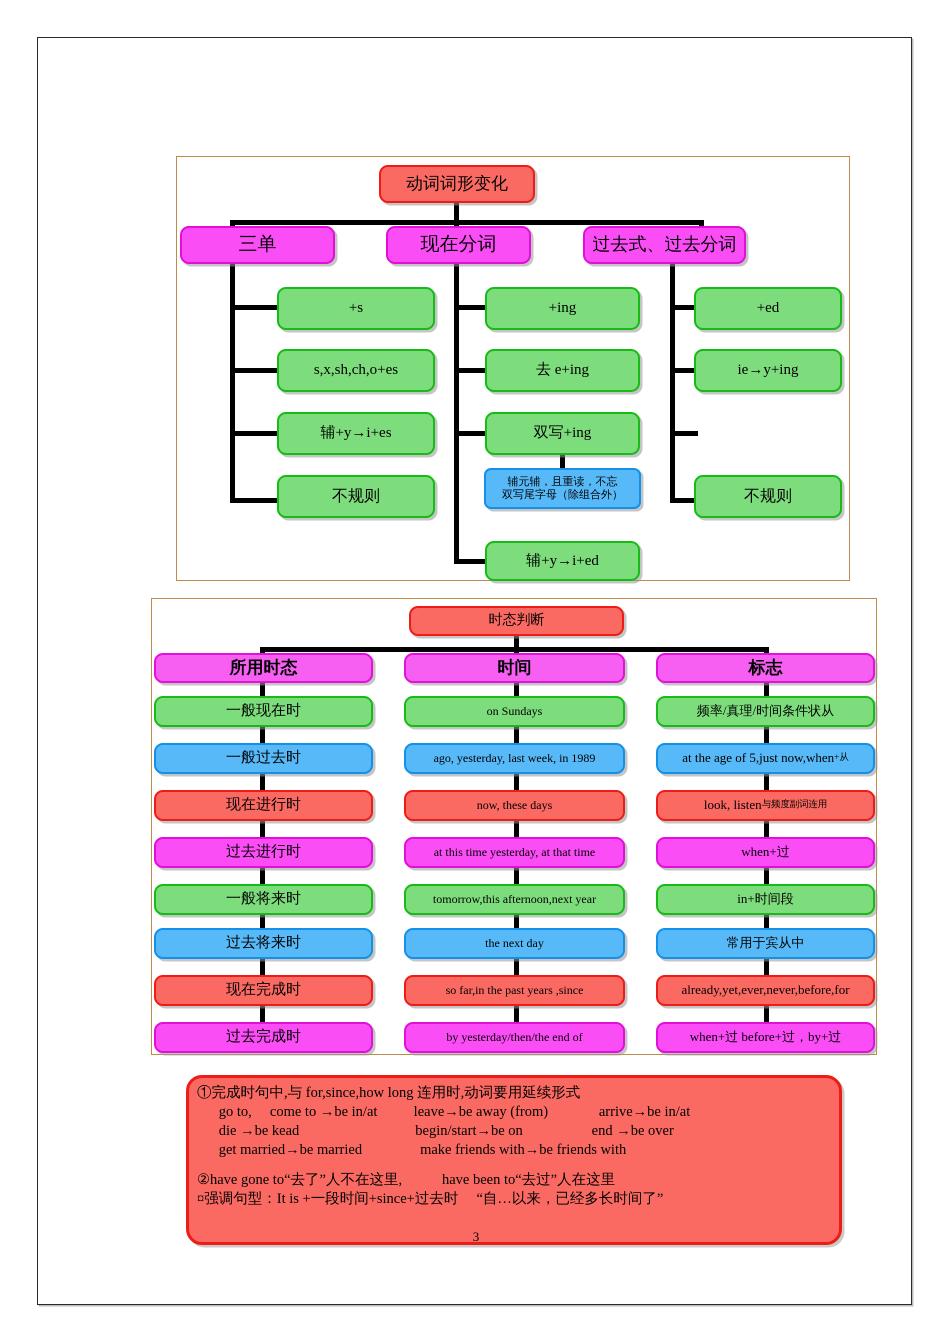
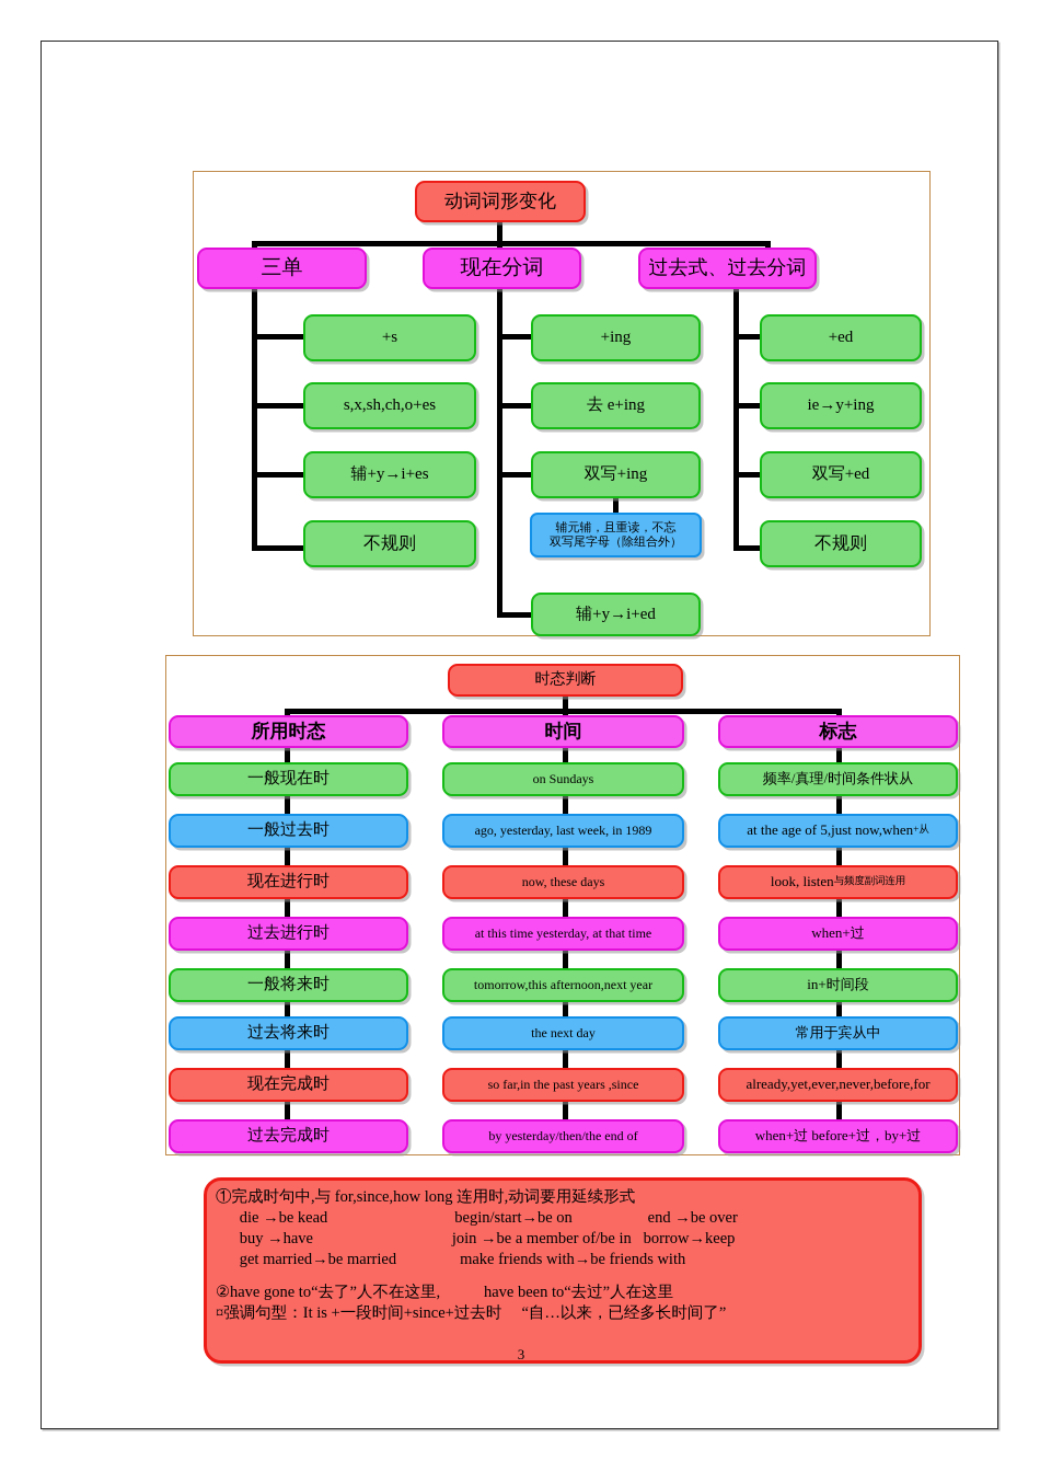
  动词词形变化
  三单
  现在分词
  过去式、过去分词
  +s
  s,x,sh,ch,o+es
  辅+y→i+es
  不规则
  +ing
  去 e+ing
  双写+ing
  辅元辅，且重读，不忘
  双写尾字母（除组合外）
  辅+y→i+ed
  +ed
  ie→y+ing
+ 双写+ed
  不规则
  时态判断
  所用时态
  时间
  标志
  一般现在时
  on Sundays
  频率/真理/时间条件状从
  一般过去时
  ago, yesterday, last week, in 1989
  at the age of 5,just now,when
  +从
  现在进行时
  now, these days
  look, listen
  与频度副词连用
  过去进行时
  at this time yesterday, at that time
  when+过
  一般将来时
  tomorrow,this afternoon,next year
  in+时间段
  过去将来时
  the next day
  常用于宾从中
  现在完成时
  so far,in the past years ,since
  already,yet,ever,never,before,for
  过去完成时
  by yesterday/then/the end of
  when+过 before+过，by+过
  ①完成时句中,与 for,since,how long 连用时,动词要用延续形式
- go to, come to →be in/at leave→be away (from) arrive→be in/at
  die →be kead begin/start→be on end →be over
+ buy →have join →be a member of/be in borrow→keep
  get married→be married make friends with→be friends with
  ②have gone to“去了”人不在这里, have been to“去过”人在这里
  ¤强调句型：It is +一段时间+since+过去时 “自…以来，已经多长时间了”
  3
